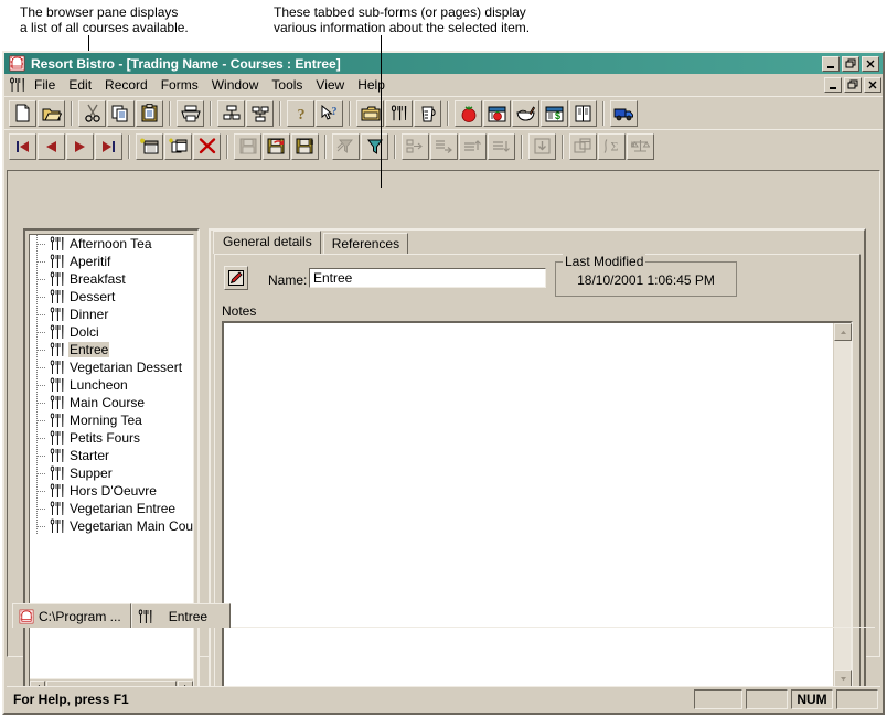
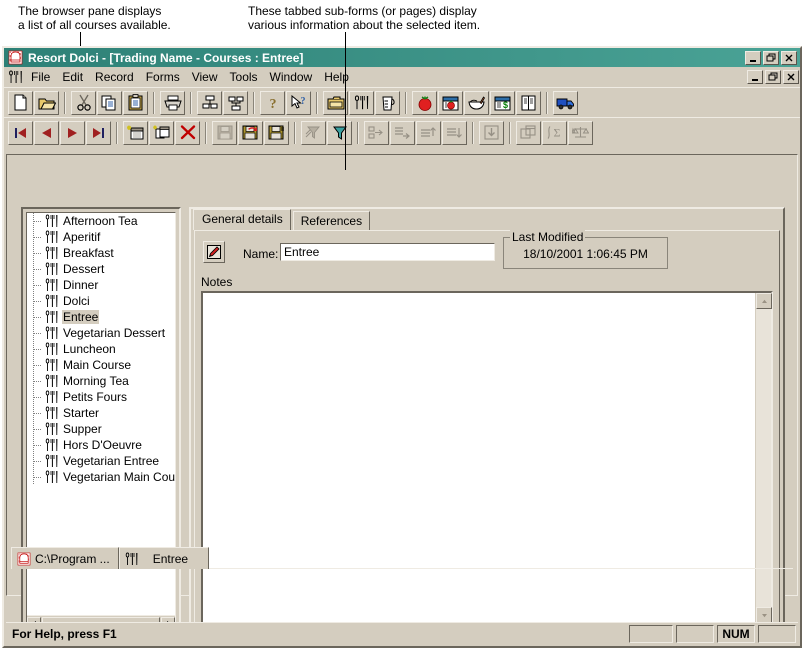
  The browser pane displays
  a list of all courses available.
  These tabbed sub-forms (or pages) display
  various information about the selected item.
- Resort Bistro - [Trading Name - Courses : Entree]
+ Resort Dolci - [Trading Name - Courses : Entree]
  File
  Edit
  Record
  Forms
- Window
+ View
  Tools
- View
+ Window
  Hel
  ?
  ?
  $
  Σ
  Afternoon Tea
  Aperitif
  Breakfast
  Dessert
  Dinner
  Dolci
  Entree
  Vegetarian Dessert
  Luncheon
  Main Course
  Morning Tea
  Petits Fours
  Starter
  Supper
  Hors D'Oeuvre
  Vegetarian Entree
  Vegetarian Main Cou
  General details
  References
  Name:
  Entree
  Last Modified
  18/10/2001 1:06:45 PM
  Notes
  C:\Program ...
  Entree
  For Help, press F1
  NUM
